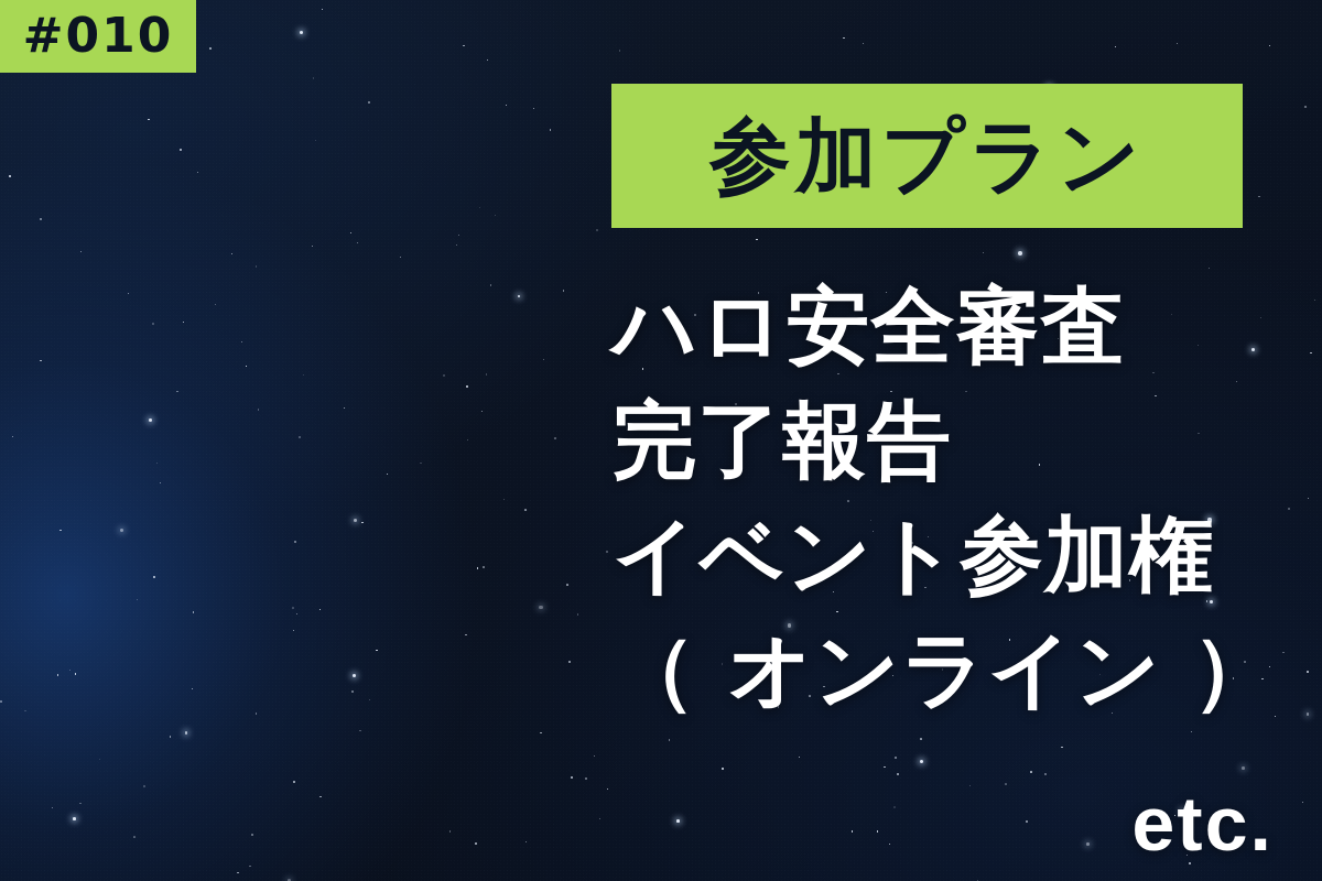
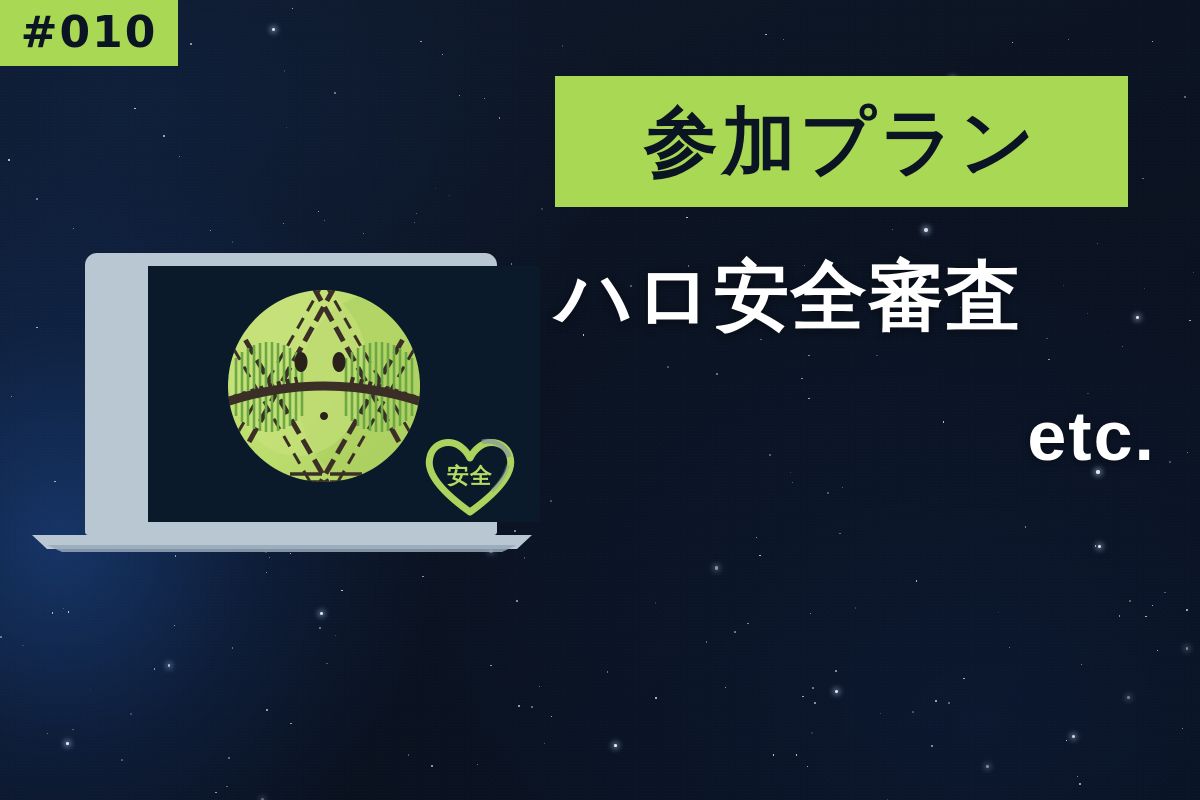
  #010
  参加プラン
  ハロ安全審査
- 完了報告
- イベント参加権
- （ オンライン ）
  etc.
+ 安全
